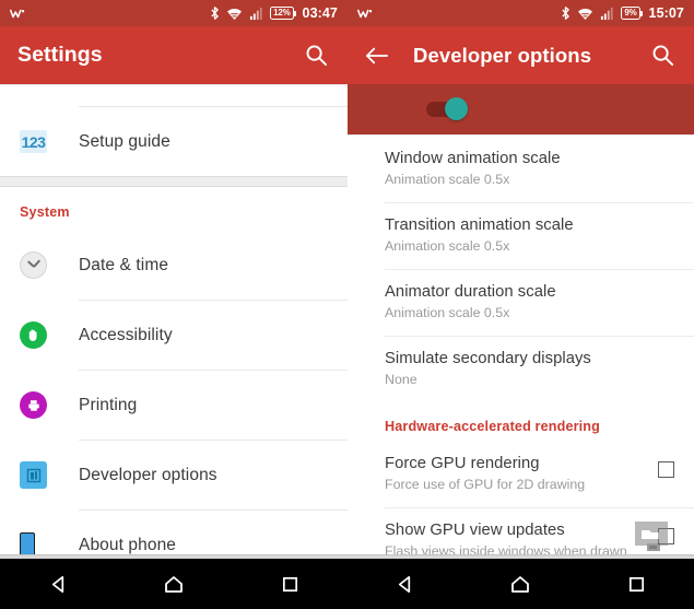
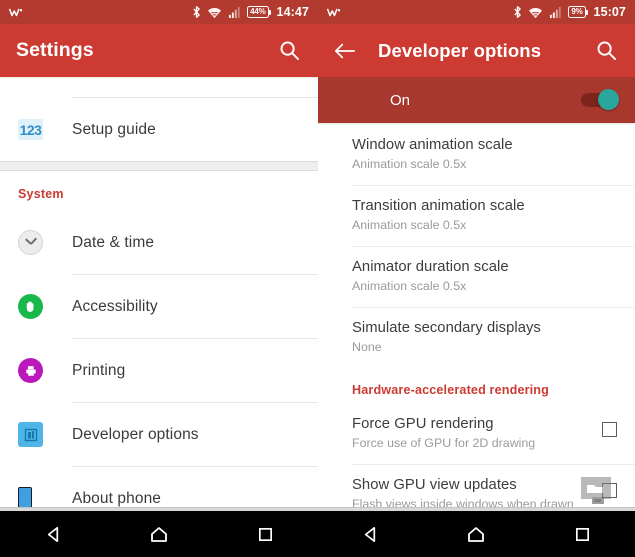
- 12%
+ 44%
- 03:47
+ 14:47
  Settings
  123
  Setup guide
  System
  Date & time
  Accessibility
  Printing
  Developer options
  About phone
  9%
  15:07
  Developer options
+ On
  Window animation scale
  Animation scale 0.5x
  Transition animation scale
  Animation scale 0.5x
  Animator duration scale
  Animation scale 0.5x
  Simulate secondary displays
  None
  Hardware-accelerated rendering
  Force GPU rendering
  Force use of GPU for 2D drawing
  Show GPU view updates
  Flash views inside windows when drawn
